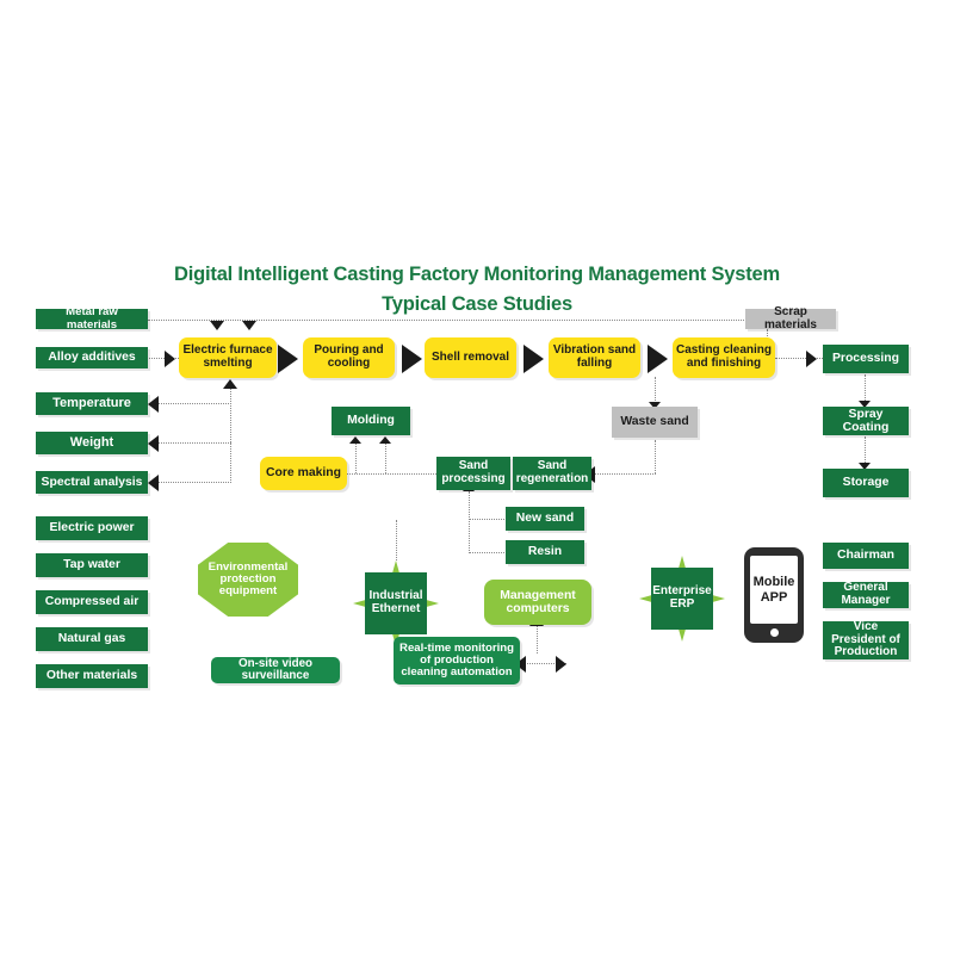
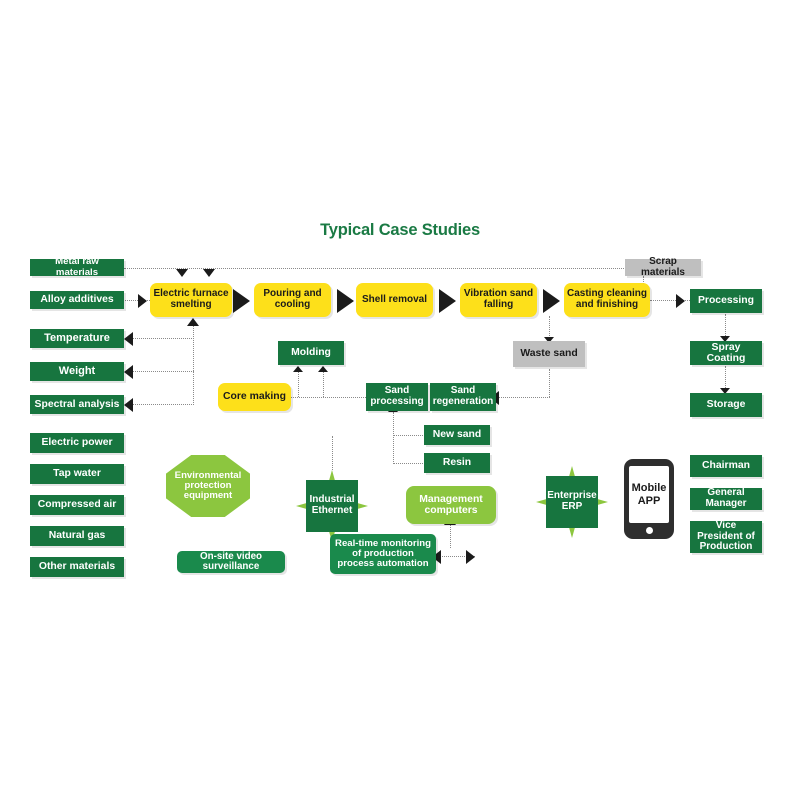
- Digital Intelligent Casting Factory Monitoring Management System
  Typical Case Studies
  Metal raw materials
  Alloy additives
  Temperature
  Weight
  Spectral analysis
  Electric power
  Tap water
  Compressed air
  Natural gas
  Other materials
  Electric furnace smelting
  Pouring and cooling
  Shell removal
  Vibration sand falling
  Casting cleaning and finishing
  Scrap materials
  Waste sand
  Processing
  Spray Coating
  Storage
  Molding
  Core making
  Sand processing
  Sand regeneration
  New sand
  Resin
  Environmental protection equipment
  On-site video surveillance
  Industrial Ethernet
  Enterprise ERP
  Management computers
- Real-time monitoring of production cleaning automation
+ Real-time monitoring of production process automation
  Mobile APP
  Chairman
  General Manager
  Vice President of Production
